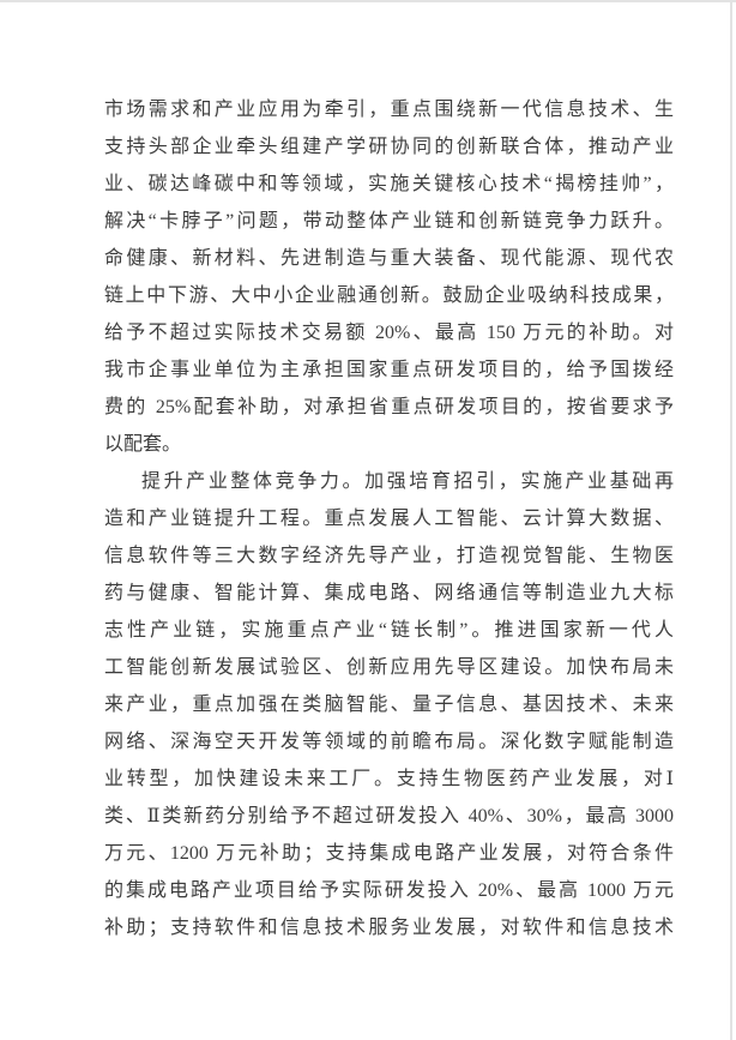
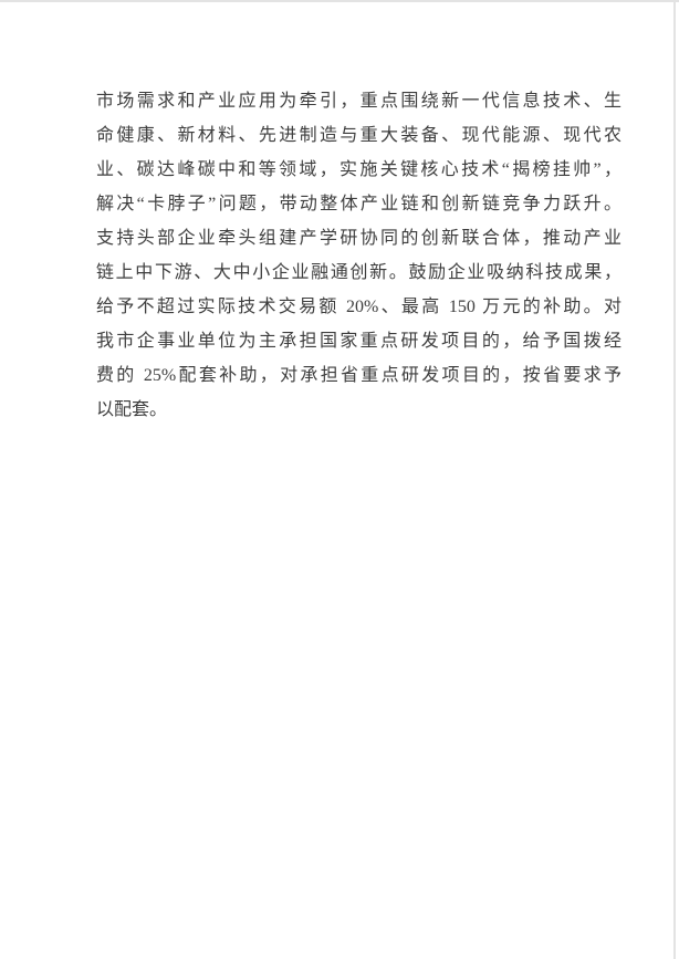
  市场需求和产业应用为牵引，重点围绕新一代信息技术、生
- 支持头部企业牵头组建产学研协同的创新联合体，推动产业
+ 命健康、新材料、先进制造与重大装备、现代能源、现代农
  业、碳达峰碳中和等领域，实施关键核心技术“揭榜挂帅”，
  解决“卡脖子”问题，带动整体产业链和创新链竞争力跃升。
- 命健康、新材料、先进制造与重大装备、现代能源、现代农
+ 支持头部企业牵头组建产学研协同的创新联合体，推动产业
  链上中下游、大中小企业融通创新。鼓励企业吸纳科技成果，
  给予不超过实际技术交易额 20%、最高 150 万元的补助。对
  我市企事业单位为主承担国家重点研发项目的，给予国拨经
  费的 25%配套补助，对承担省重点研发项目的，按省要求予
  以配套。
- 提升产业整体竞争力。加强培育招引，实施产业基础再
- 造和产业链提升工程。重点发展人工智能、云计算大数据、
- 信息软件等三大数字经济先导产业，打造视觉智能、生物医
- 药与健康、智能计算、集成电路、网络通信等制造业九大标
- 志性产业链，实施重点产业“链长制”。推进国家新一代人
- 工智能创新发展试验区、创新应用先导区建设。加快布局未
- 来产业，重点加强在类脑智能、量子信息、基因技术、未来
- 网络、深海空天开发等领域的前瞻布局。深化数字赋能制造
- 业转型，加快建设未来工厂。支持生物医药产业发展，对Ⅰ
- 类、Ⅱ类新药分别给予不超过研发投入 40%、30%，最高 3000
- 万元、1200 万元补助；支持集成电路产业发展，对符合条件
- 的集成电路产业项目给予实际研发投入 20%、最高 1000 万元
- 补助；支持软件和信息技术服务业发展，对软件和信息技术
